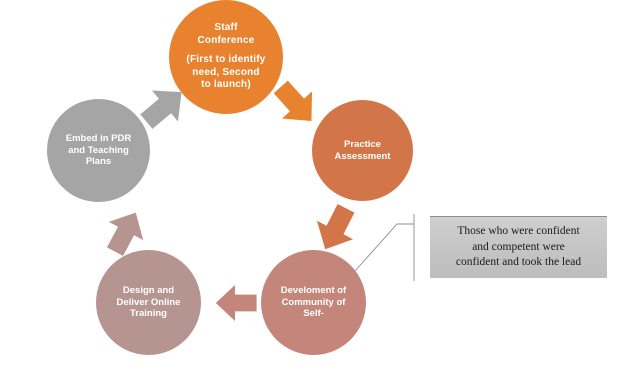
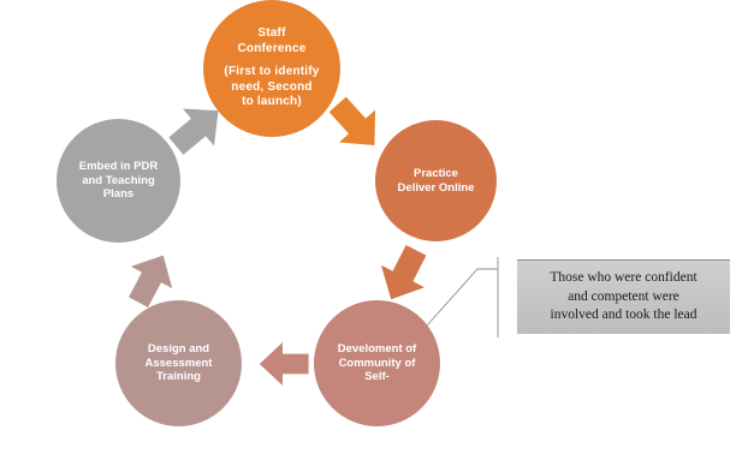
  Staff
  Conference
  (First to identify
  need, Second
  to launch)
  Practice
- Assessment
+ Deliver Online
  Develoment of
  Community of
  Self-
  Design and
- Deliver Online
+ Assessment
  Training
  Embed in PDR
  and Teaching
  Plans
  Those who were confident
  and competent were
- confident and took the lead
+ involved and took the lead
